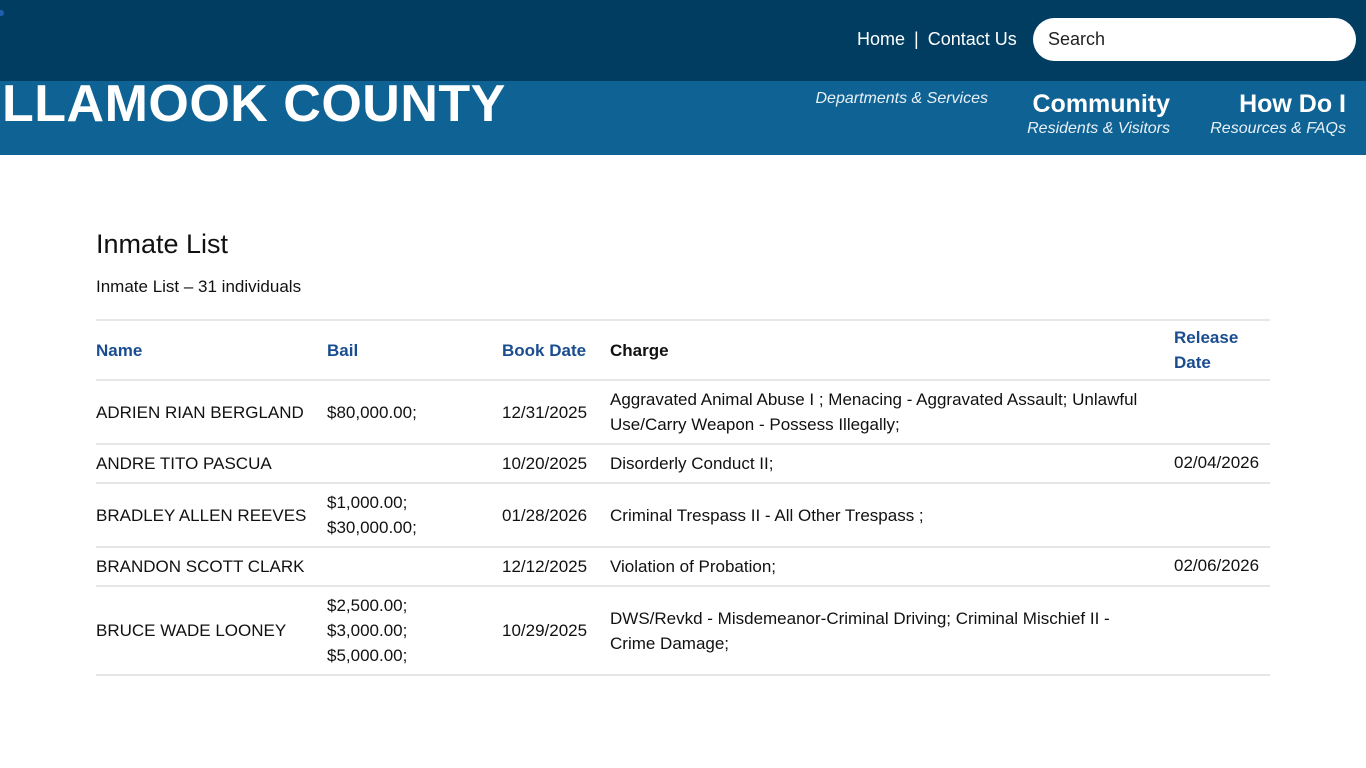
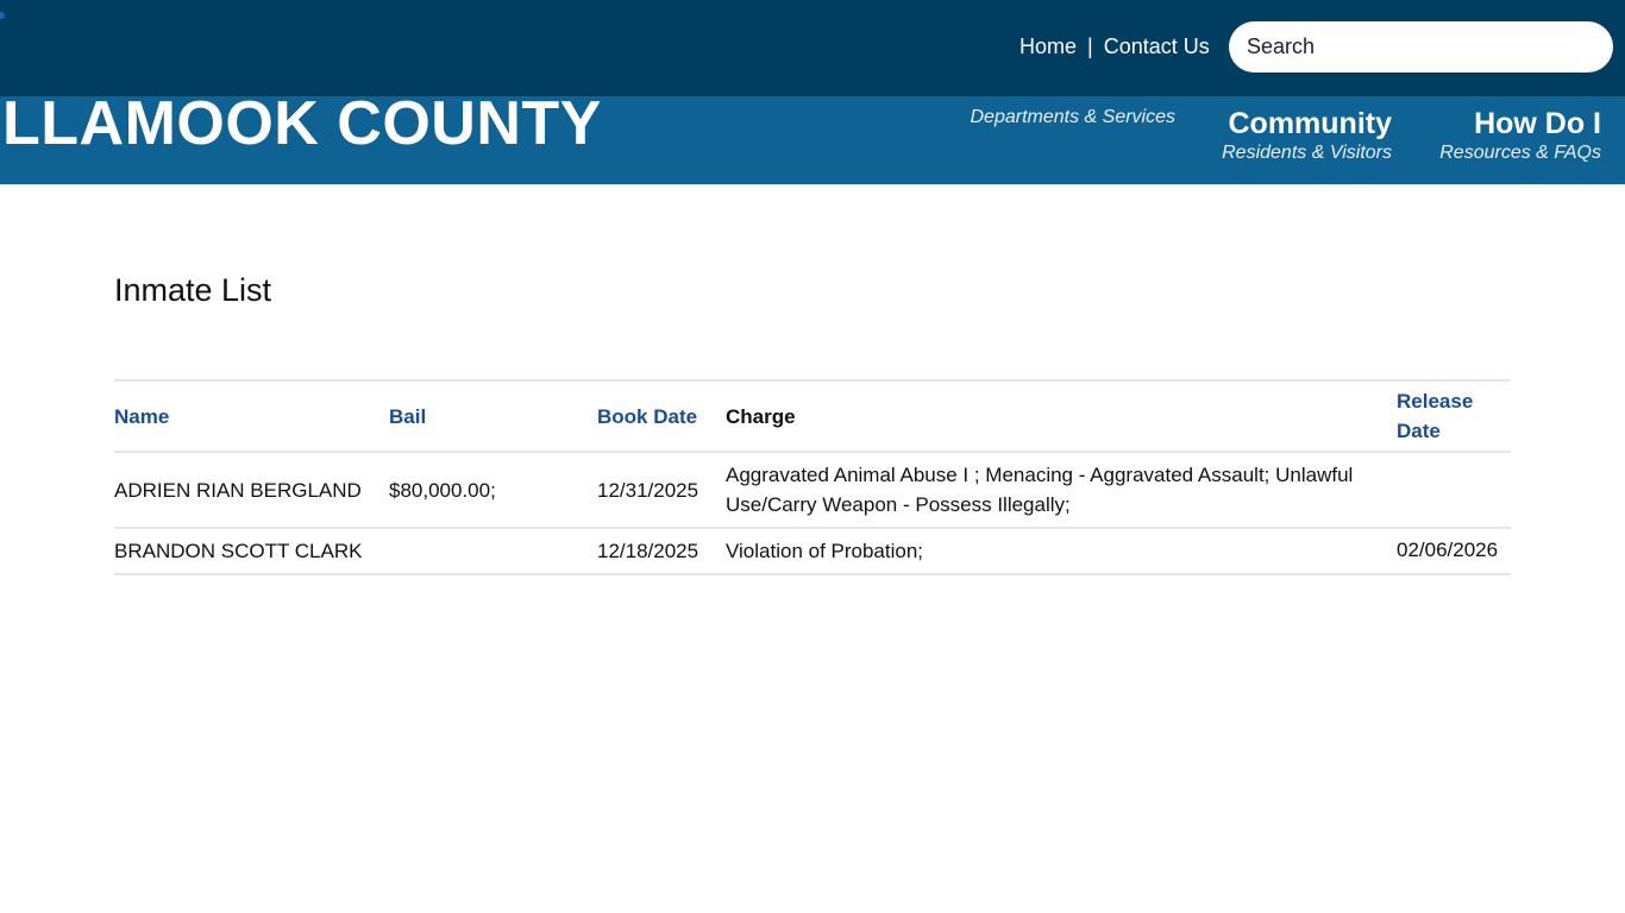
  Home
  |
  Contact Us
  Search
  LLAMOOK COUNTY
  Departments & Services
  Community
  Residents & Visitors
  How Do I
  Resources & FAQs
  Inmate List
- Inmate List – 31 individuals
  Name	Bail	Book Date	Charge	Release Date
  ADRIEN RIAN BERGLAND	$80,000.00;	12/31/2025	Aggravated Animal Abuse I ; Menacing - Aggravated Assault; Unlawful Use/Carry Weapon - Possess Illegally;
- ANDRE TITO PASCUA		10/20/2025	Disorderly Conduct II;	02/04/2026
- BRADLEY ALLEN REEVES	$1,000.00;$30,000.00;	01/28/2026	Criminal Trespass II - All Other Trespass ;
- BRANDON SCOTT CLARK		12/12/2025	Violation of Probation;	02/06/2026
+ BRANDON SCOTT CLARK		12/18/2025	Violation of Probation;	02/06/2026
- BRUCE WADE LOONEY	$2,500.00;$3,000.00;$5,000.00;	10/29/2025	DWS/Revkd - Misdemeanor-Criminal Driving; Criminal Mischief II - Crime Damage;
